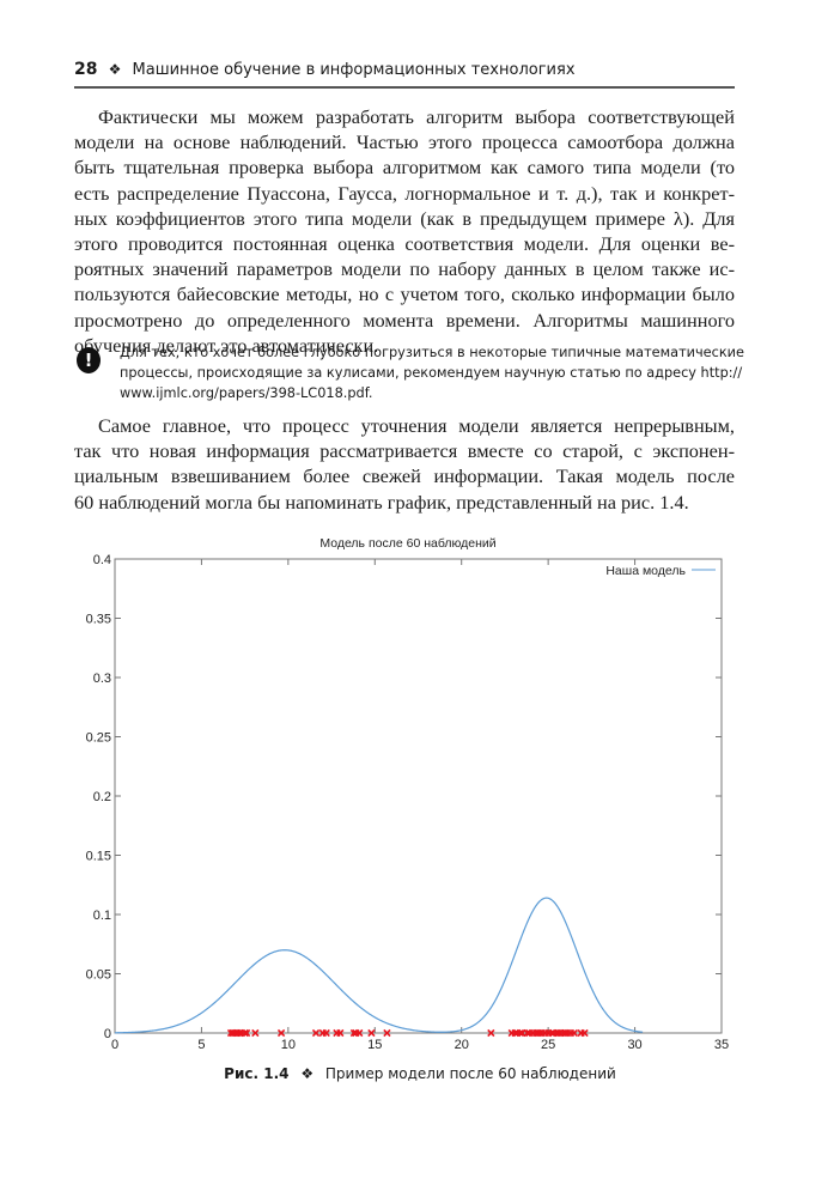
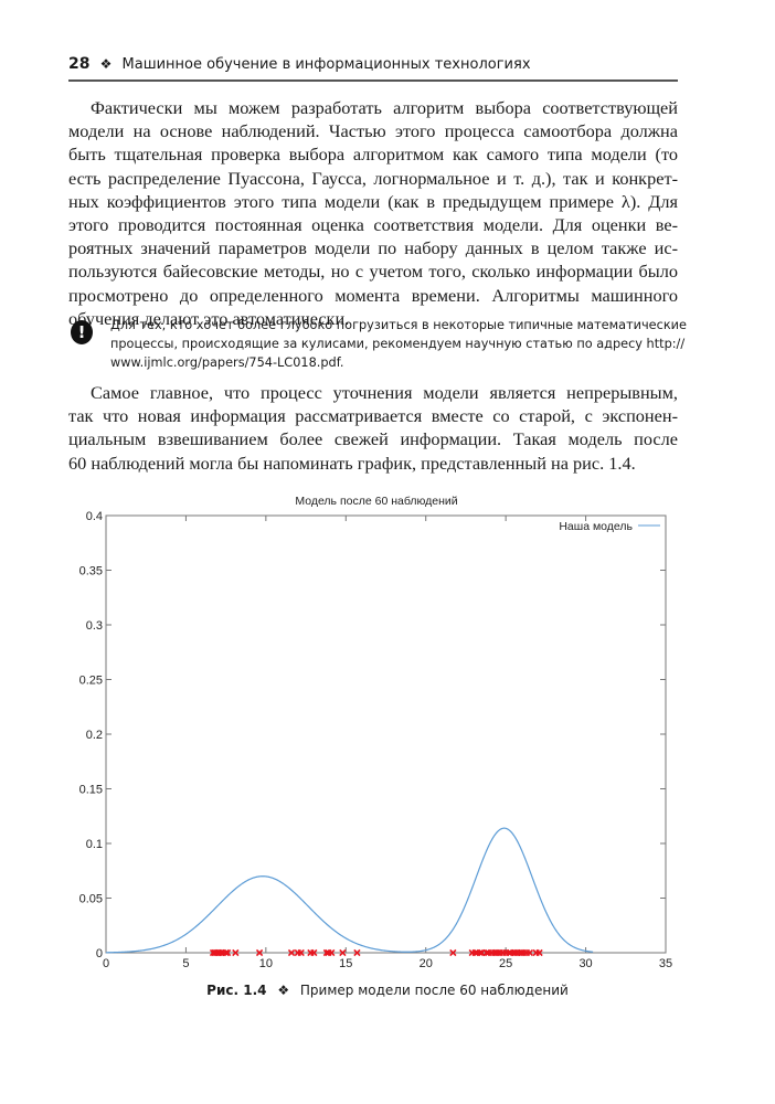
  28 ❖ Машинное обучение в информационных технологиях
  Фактически мы можем разработать алгоритм выбора соответствующей
  модели на основе наблюдений. Частью этого процесса самоотбора должна
  быть тщательная проверка выбора алгоритмом как самого типа модели (то
  есть распределение Пуассона, Гаусса, логнормальное и т. д.), так и конкрет-
  ных коэффициентов этого типа модели (как в предыдущем примере λ). Для
  этого проводится постоянная оценка соответствия модели. Для оценки ве-
  роятных значений параметров модели по набору данных в целом также ис-
  пользуются байесовские методы, но с учетом того, сколько информации было
  просмотрено до определенного момента времени. Алгоритмы машинного
  обучения делают это автоматически.
  !
  Для тех, кто хочет более глубоко погрузиться в некоторые типичные математические
  процессы, происходящие за кулисами, рекомендуем научную статью по адресу http://
- www.ijmlc.org/papers/398-LC018.pdf.
+ www.ijmlc.org/papers/754-LC018.pdf.
  Самое главное, что процесс уточнения модели является непрерывным,
  так что новая информация рассматривается вместе со старой, с экспонен-
  циальным взвешиванием более свежей информации. Такая модель после
  60 наблюдений могла бы напоминать график, представленный на рис. 1.4.
  Модель после 60 наблюдений
  0
  5
  10
  15
  20
  25
  30
  35
  0
  0.05
  0.1
  0.15
  0.2
  0.25
  0.3
  0.35
  0.4
  Наша модель
  Рис. 1.4 ❖ Пример модели после 60 наблюдений
